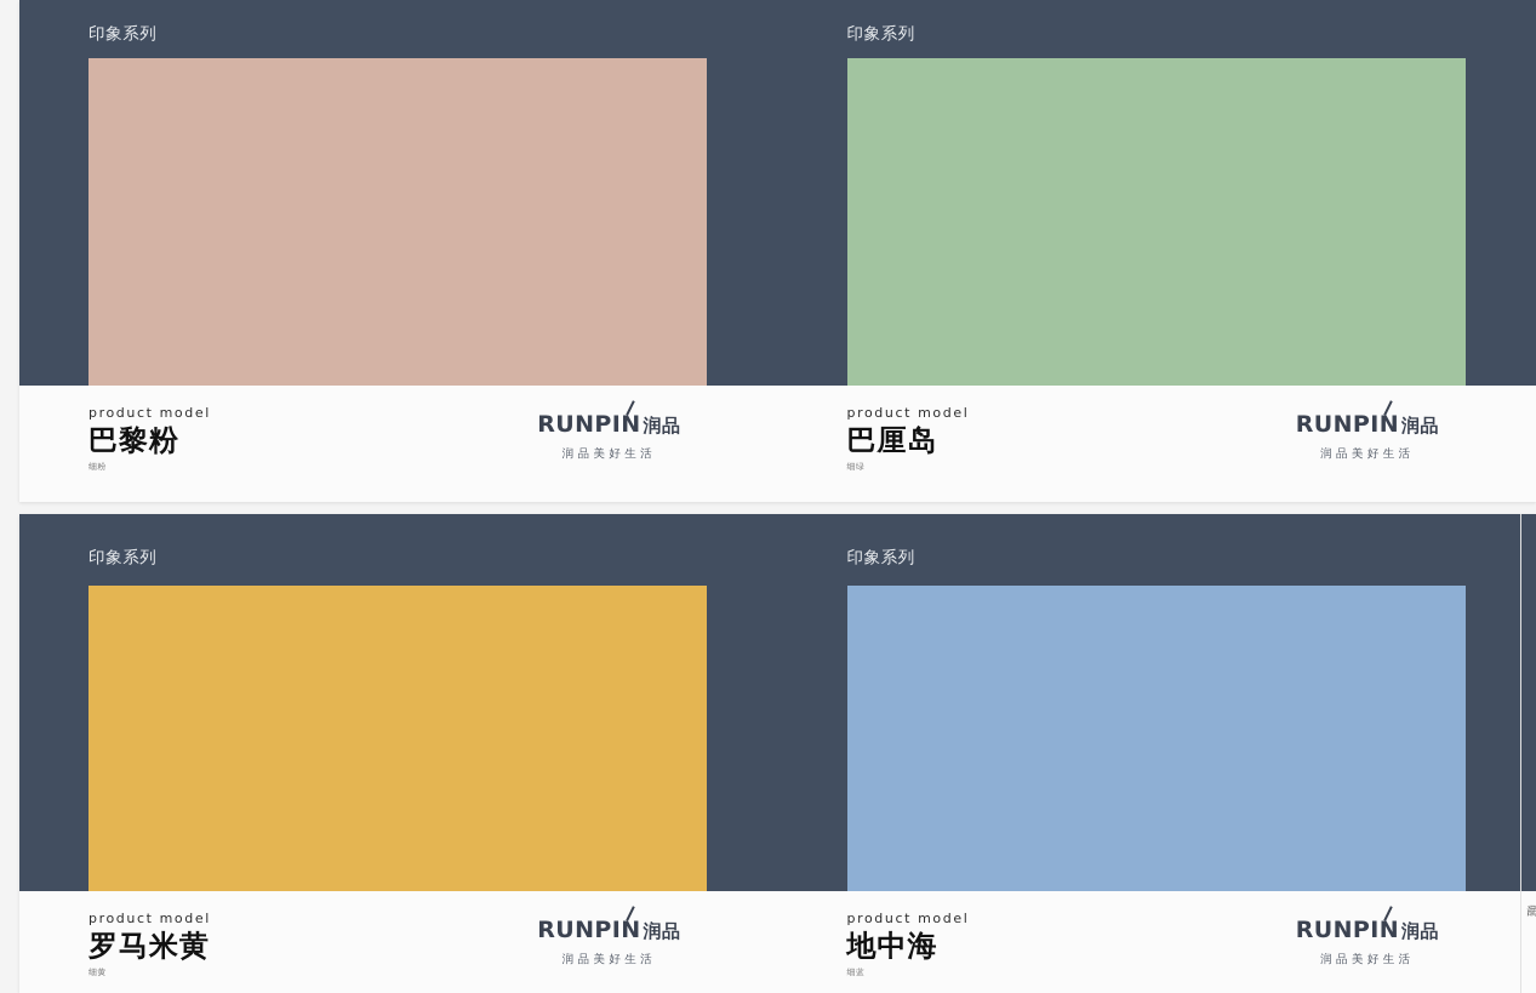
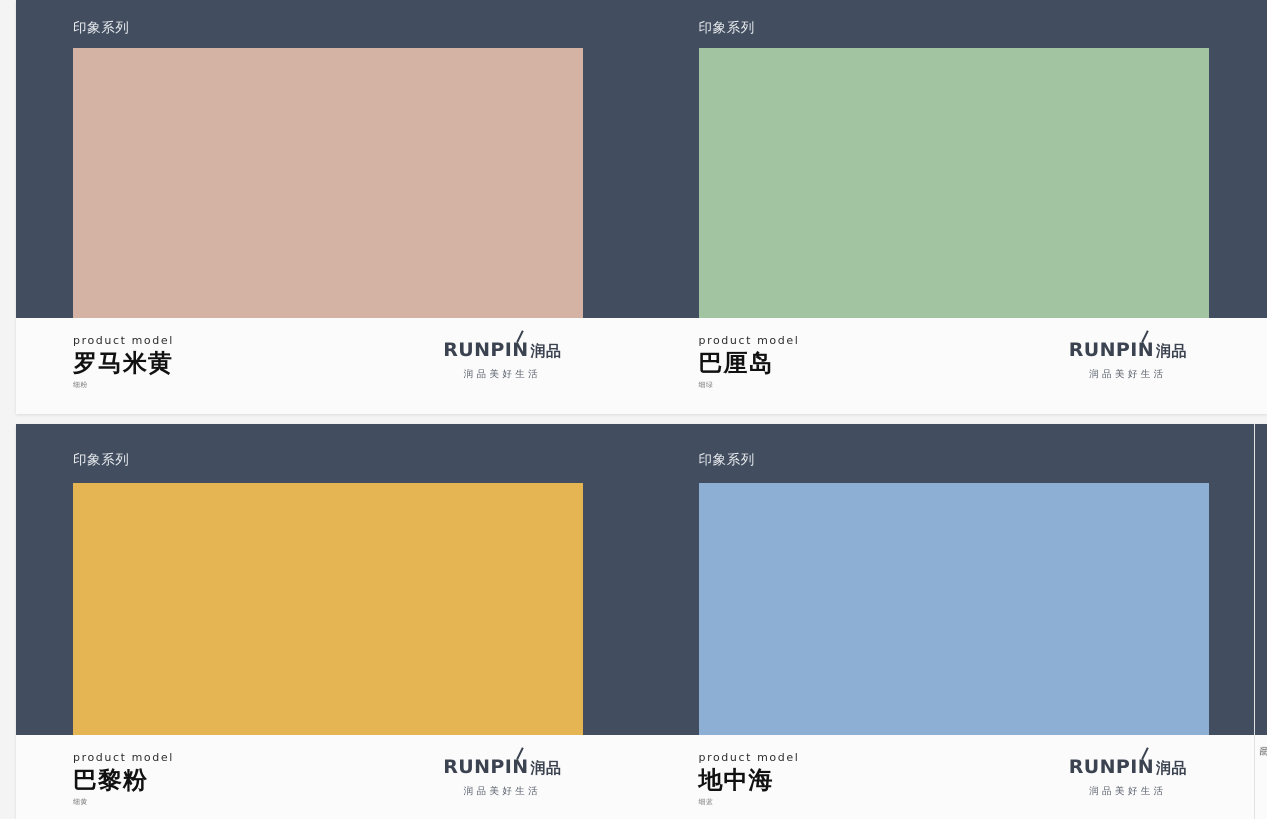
  印象系列
  product model
- 巴黎粉
+ 罗马米黄
  细粉
  RUNPIN
  润品
  润品美好生活
  印象系列
  product model
  巴厘岛
  细绿
  RUNPIN
  润品
  润品美好生活
  印象系列
  product model
- 罗马米黄
+ 巴黎粉
  细黄
  RUNPIN
  润品
  润品美好生活
  印象系列
  product model
  地中海
  细蓝
  RUNPIN
  润品
  润品美好生活
